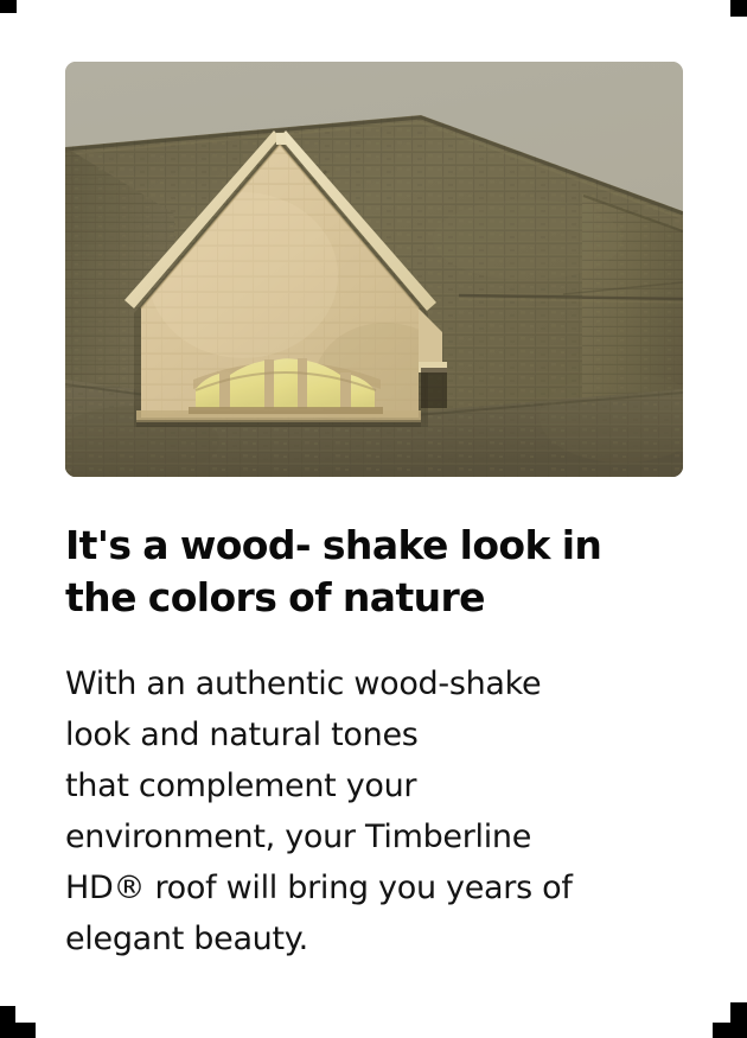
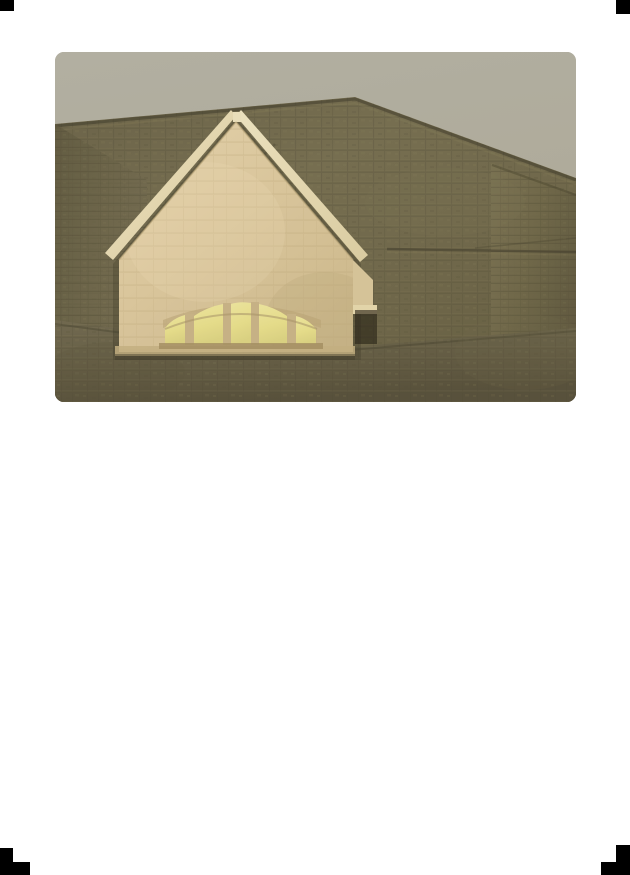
- It's a wood- shake look in the colors of nature
- With an authentic wood-shake
- look and natural tones
- that complement your
- environment, your Timberline
- HD® roof will bring you years of
- elegant beauty.
